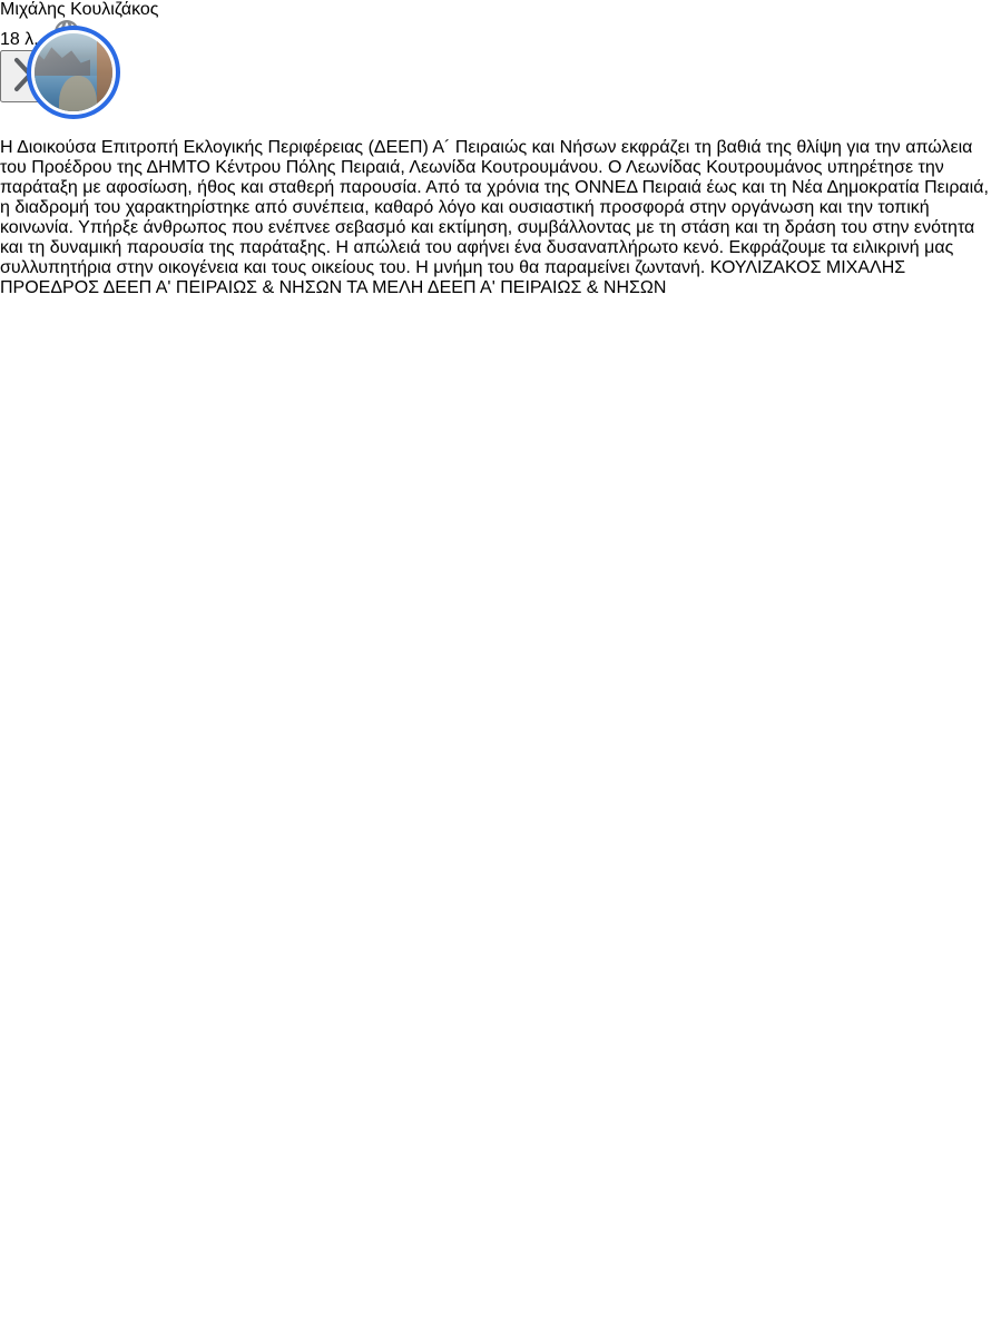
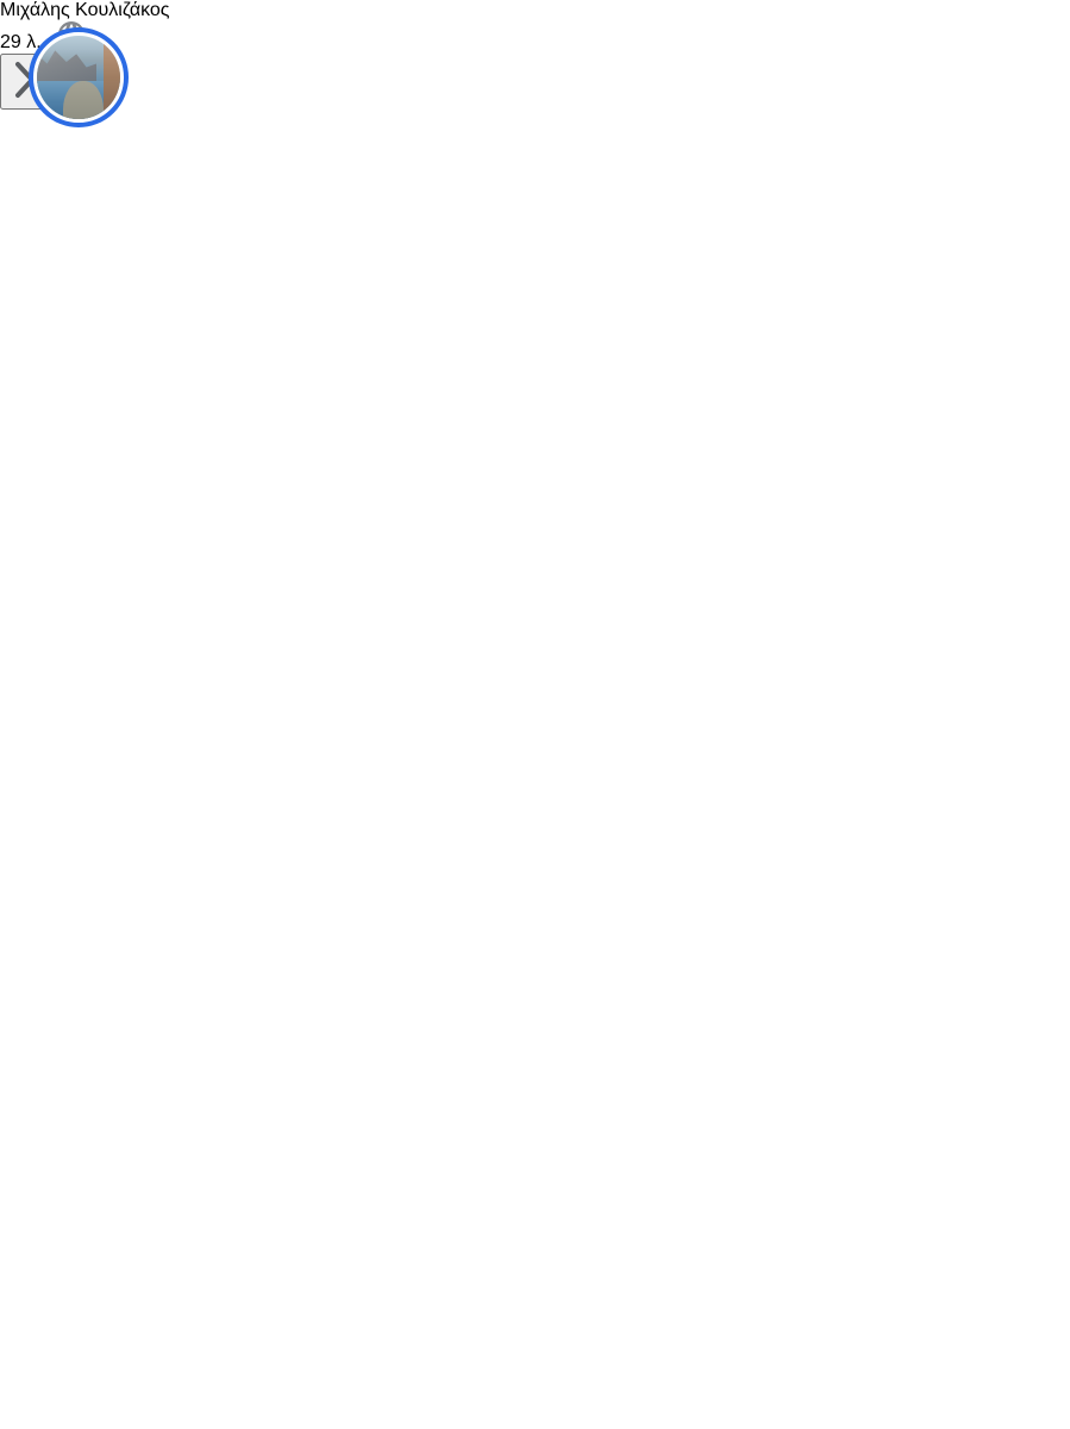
  Μιχάλης Κουλιζάκος
- 18 λ.
+ 29 λ.
- Η Διοικούσα Επιτροπή Εκλογικής Περιφέρειας (ΔΕΕΠ) Α´ Πειραιώς και Νήσων εκφράζει τη βαθιά της θλίψη για την απώλεια του Προέδρου της ΔΗΜΤΟ Κέντρου Πόλης Πειραιά, Λεωνίδα Κουτρουμάνου. Ο Λεωνίδας Κουτρουμάνος υπηρέτησε την παράταξη με αφοσίωση, ήθος και σταθερή παρουσία. Από τα χρόνια της ΟΝΝΕΔ Πειραιά έως και τη Νέα Δημοκρατία Πειραιά, η διαδρομή του χαρακτηρίστηκε από συνέπεια, καθαρό λόγο και ουσιαστική προσφορά στην οργάνωση και την τοπική κοινωνία. Υπήρξε άνθρωπος που ενέπνεε σεβασμό και εκτίμηση, συμβάλλοντας με τη στάση και τη δράση του στην ενότητα και τη δυναμική παρουσία της παράταξης. Η απώλειά του αφήνει ένα δυσαναπλήρωτο κενό. Εκφράζουμε τα ειλικρινή μας συλλυπητήρια στην οικογένεια και τους οικείους του. Η μνήμη του θα παραμείνει ζωντανή. ΚΟΥΛΙΖΑΚΟΣ ΜΙΧΑΛΗΣ ΠΡΟΕΔΡΟΣ ΔΕΕΠ Α' ΠΕΙΡΑΙΩΣ & ΝΗΣΩΝ ΤΑ ΜΕΛΗ ΔΕΕΠ Α' ΠΕΙΡΑΙΩΣ & ΝΗΣΩΝ
